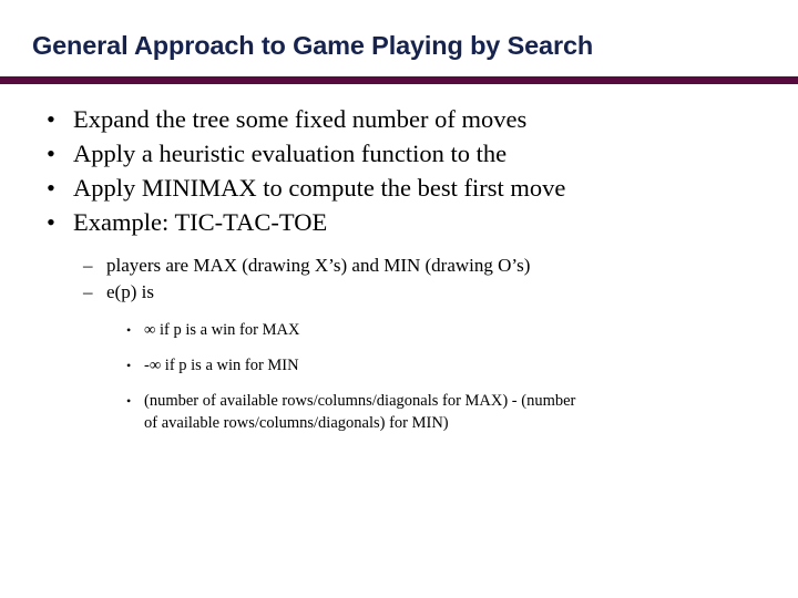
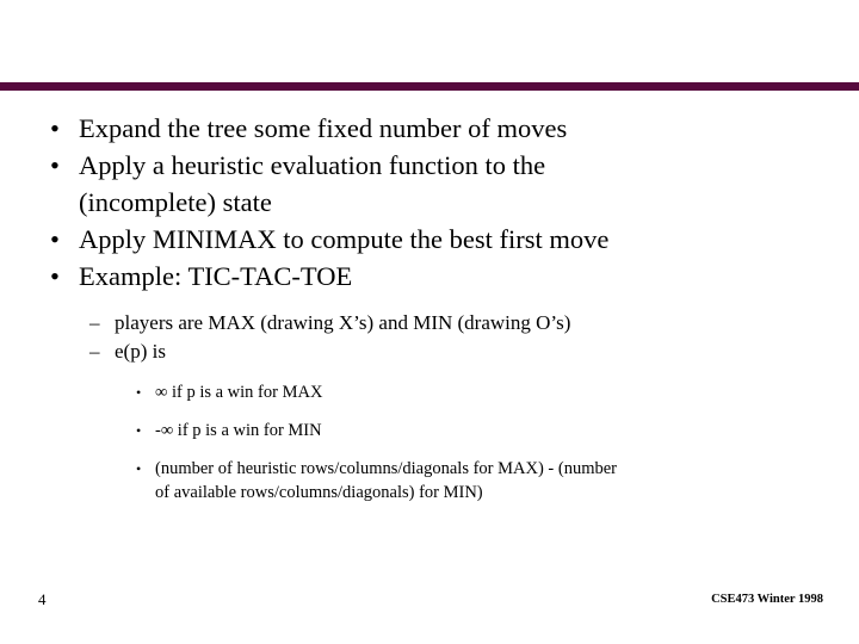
- General Approach to Game Playing by Search
  •
  Expand the tree some fixed number of moves
  •
  Apply a heuristic evaluation function to the
+ (incomplete) state
  •
  Apply MINIMAX to compute the best first move
  •
  Example: TIC-TAC-TOE
  –
  players are MAX (drawing X’s) and MIN (drawing O’s)
  –
  e(p) is
  •
  ∞ if p is a win for MAX
  •
  -∞ if p is a win for MIN
  •
- (number of available rows/columns/diagonals for MAX) - (number
+ (number of heuristic rows/columns/diagonals for MAX) - (number
  of available rows/columns/diagonals) for MIN)
+ 4
+ CSE473 Winter 1998
